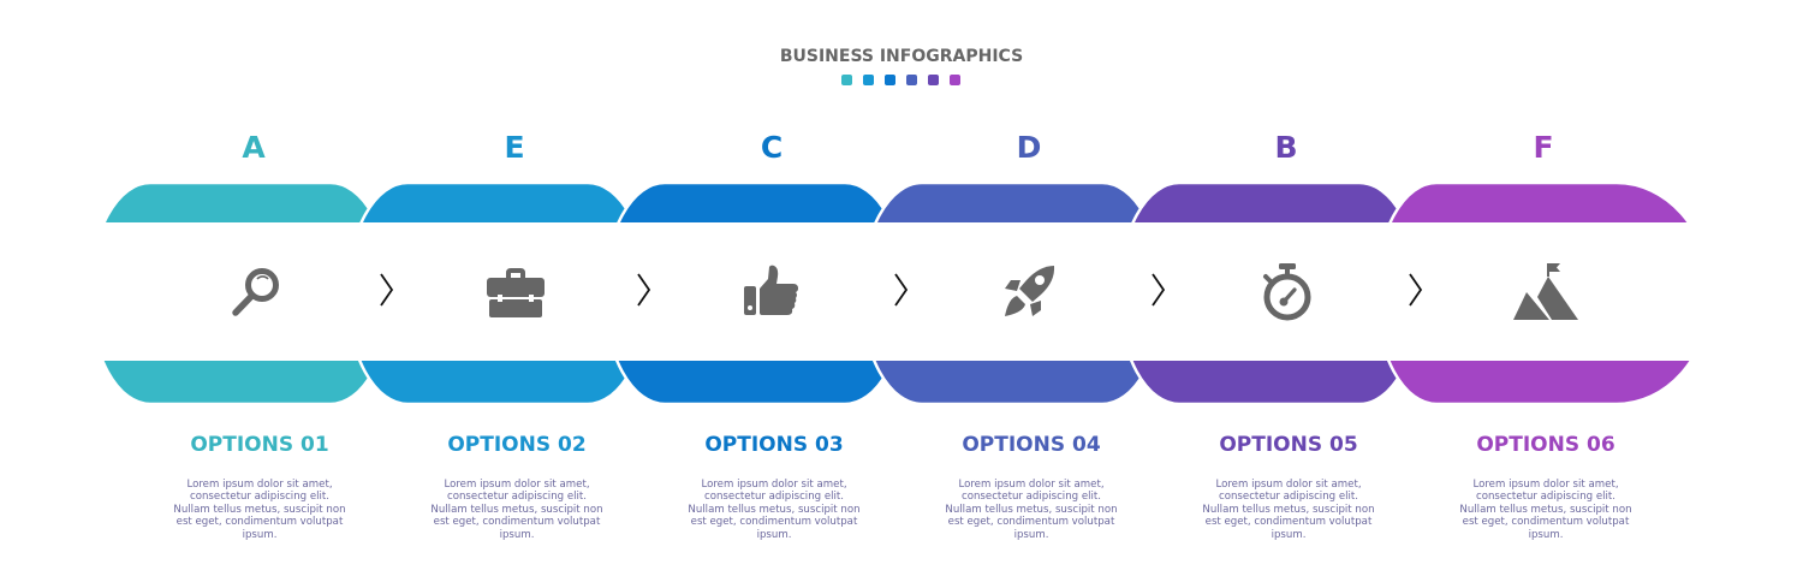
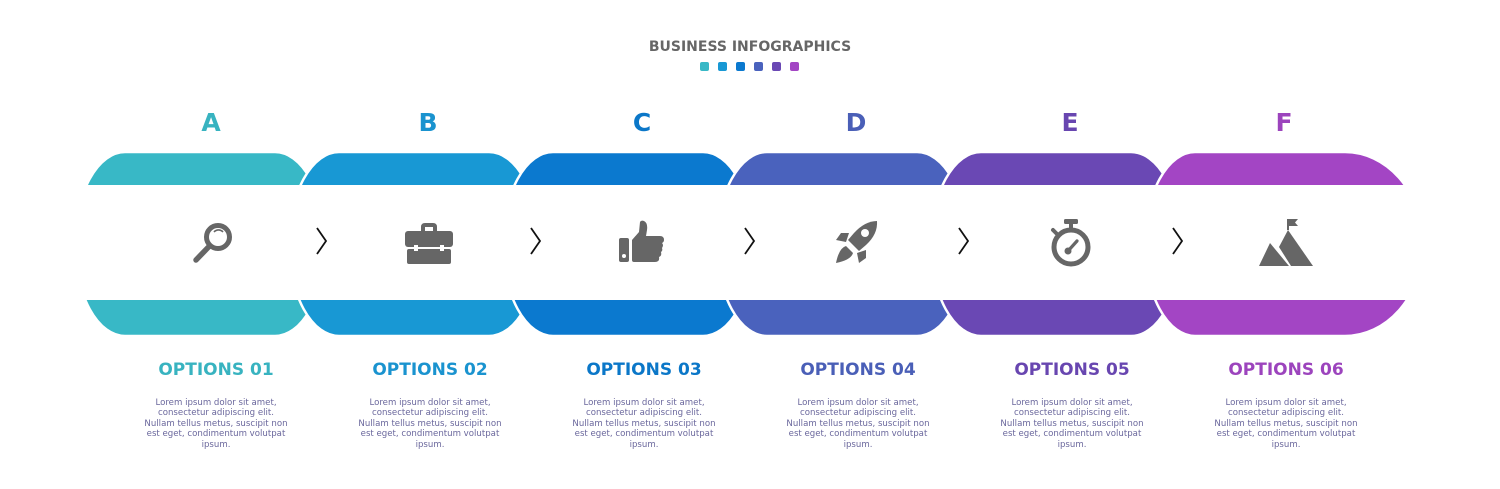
  BUSINESS INFOGRAPHICS
  A
- E
+ B
  C
  D
- B
+ E
  F
  OPTIONS 01
  OPTIONS 02
  OPTIONS 03
  OPTIONS 04
  OPTIONS 05
  OPTIONS 06
  Lorem ipsum dolor sit amet,
  consectetur adipiscing elit.
  Nullam tellus metus, suscipit non
  est eget, condimentum volutpat
  ipsum.
  Lorem ipsum dolor sit amet,
  consectetur adipiscing elit.
  Nullam tellus metus, suscipit non
  est eget, condimentum volutpat
  ipsum.
  Lorem ipsum dolor sit amet,
  consectetur adipiscing elit.
  Nullam tellus metus, suscipit non
  est eget, condimentum volutpat
  ipsum.
  Lorem ipsum dolor sit amet,
  consectetur adipiscing elit.
  Nullam tellus metus, suscipit non
  est eget, condimentum volutpat
  ipsum.
  Lorem ipsum dolor sit amet,
  consectetur adipiscing elit.
  Nullam tellus metus, suscipit non
  est eget, condimentum volutpat
  ipsum.
  Lorem ipsum dolor sit amet,
  consectetur adipiscing elit.
  Nullam tellus metus, suscipit non
  est eget, condimentum volutpat
  ipsum.
